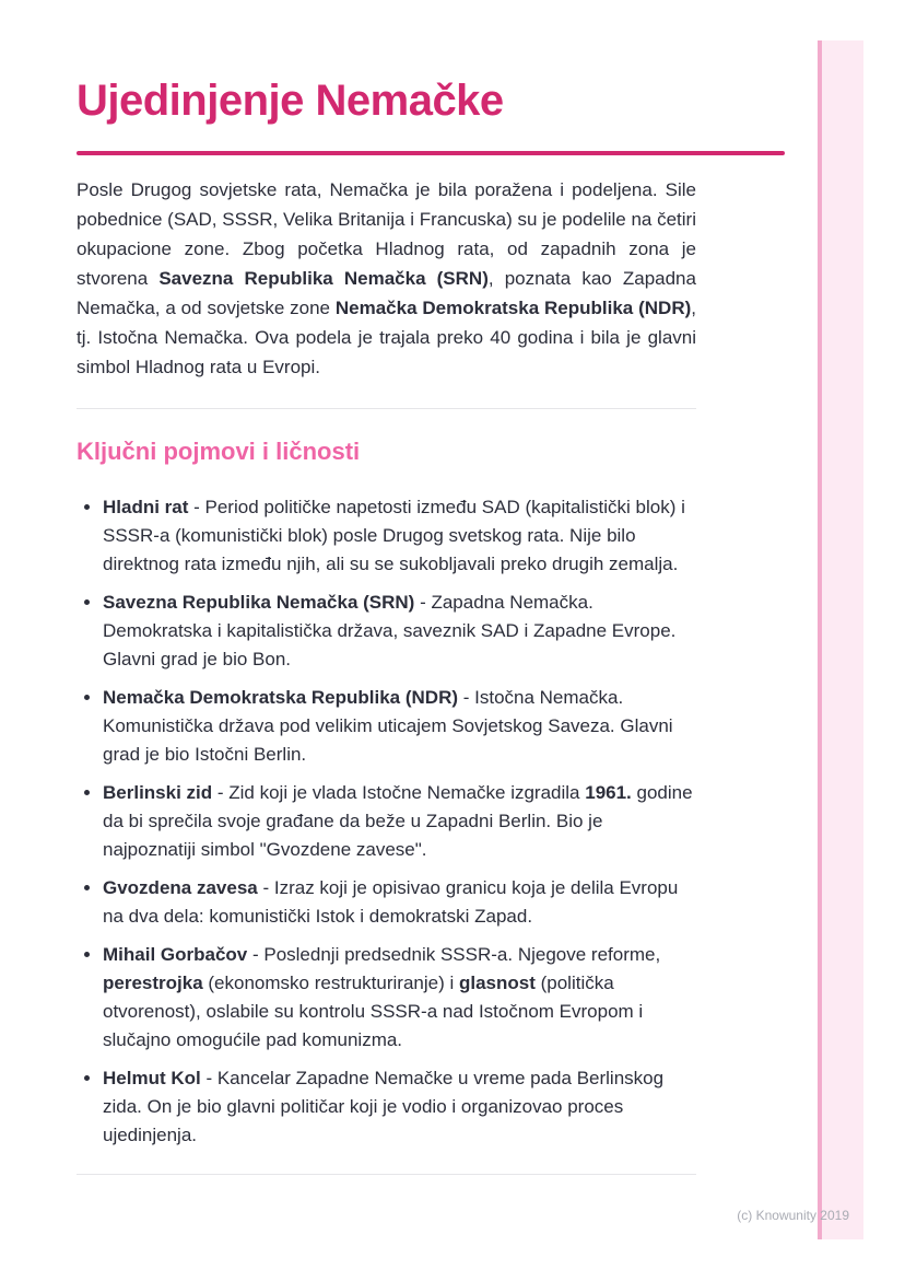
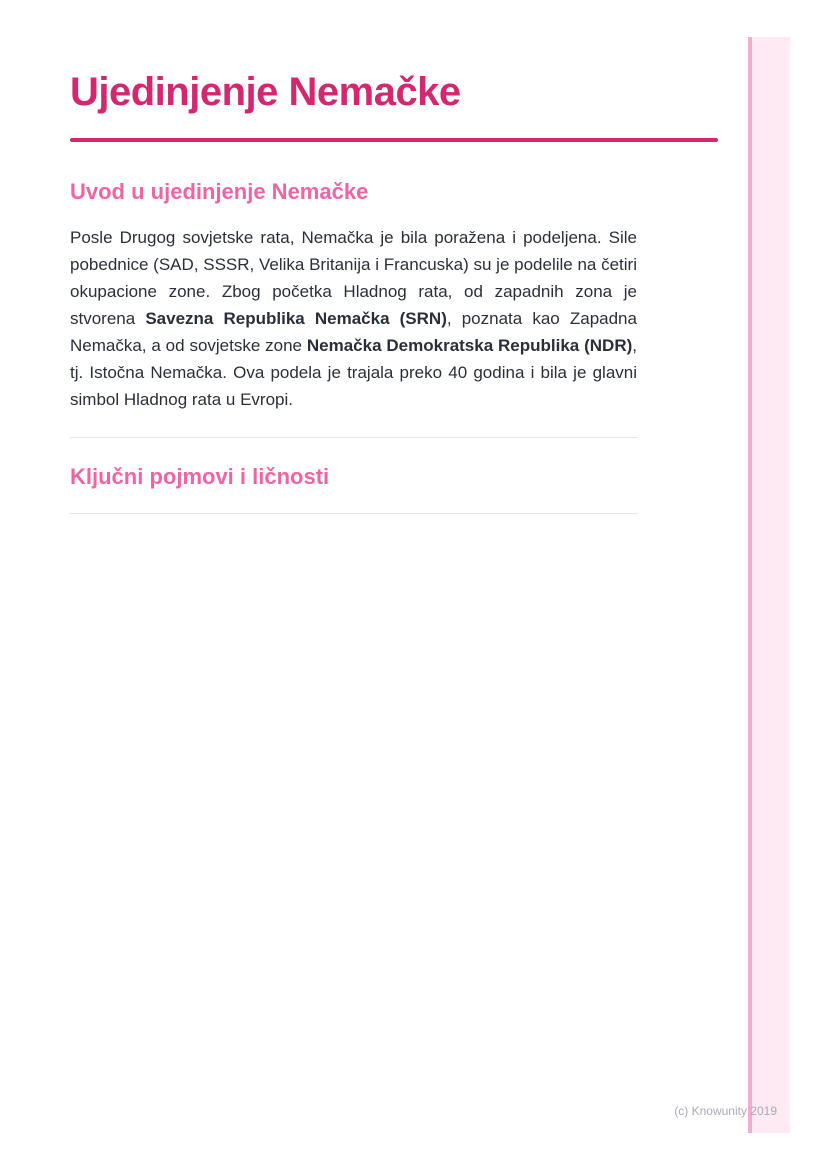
  Ujedinjenje Nemačke
+ Uvod u ujedinjenje Nemačke
  Posle Drugog sovjetske rata, Nemačka je bila poražena i podeljena. Sile pobednice (SAD, SSSR, Velika Britanija i Francuska) su je podelile na četiri okupacione zone. Zbog početka Hladnog rata, od zapadnih zona je stvorena Savezna Republika Nemačka (SRN), poznata kao Zapadna Nemačka, a od sovjetske zone Nemačka Demokratska Republika (NDR), tj. Istočna Nemačka. Ova podela je trajala preko 40 godina i bila je glavni simbol Hladnog rata u Evropi.
  Ključni pojmovi i ličnosti
- Hladni rat - Period političke napetosti između SAD (kapitalistički blok) i SSSR-a (komunistički blok) posle Drugog svetskog rata. Nije bilo direktnog rata između njih, ali su se sukobljavali preko drugih zemalja.
- Savezna Republika Nemačka (SRN) - Zapadna Nemačka. Demokratska i kapitalistička država, saveznik SAD i Zapadne Evrope. Glavni grad je bio Bon.
- Nemačka Demokratska Republika (NDR) - Istočna Nemačka. Komunistička država pod velikim uticajem Sovjetskog Saveza. Glavni grad je bio Istočni Berlin.
- Berlinski zid - Zid koji je vlada Istočne Nemačke izgradila 1961. godine da bi sprečila svoje građane da beže u Zapadni Berlin. Bio je najpoznatiji simbol "Gvozdene zavese".
- Gvozdena zavesa - Izraz koji je opisivao granicu koja je delila Evropu na dva dela: komunistički Istok i demokratski Zapad.
- Mihail Gorbačov - Poslednji predsednik SSSR-a. Njegove reforme, perestrojka (ekonomsko restrukturiranje) i glasnost (politička otvorenost), oslabile su kontrolu SSSR-a nad Istočnom Evropom i slučajno omogućile pad komunizma.
- Helmut Kol - Kancelar Zapadne Nemačke u vreme pada Berlinskog zida. On je bio glavni političar koji je vodio i organizovao proces ujedinjenja.
  (c) Knowunity 2019
